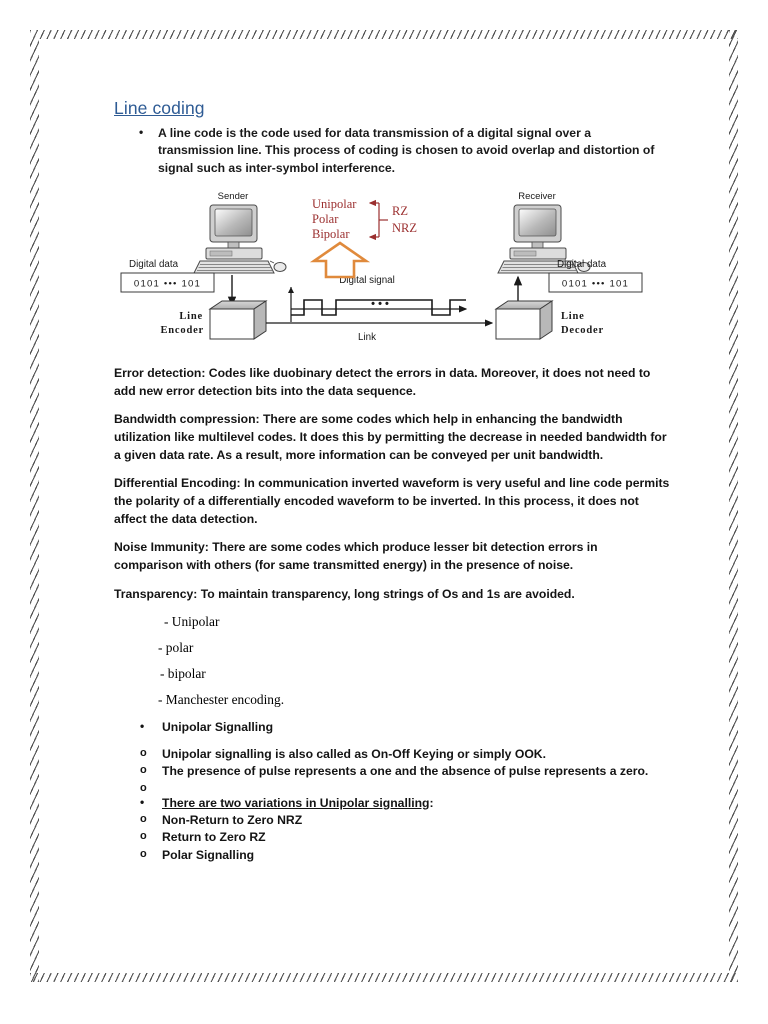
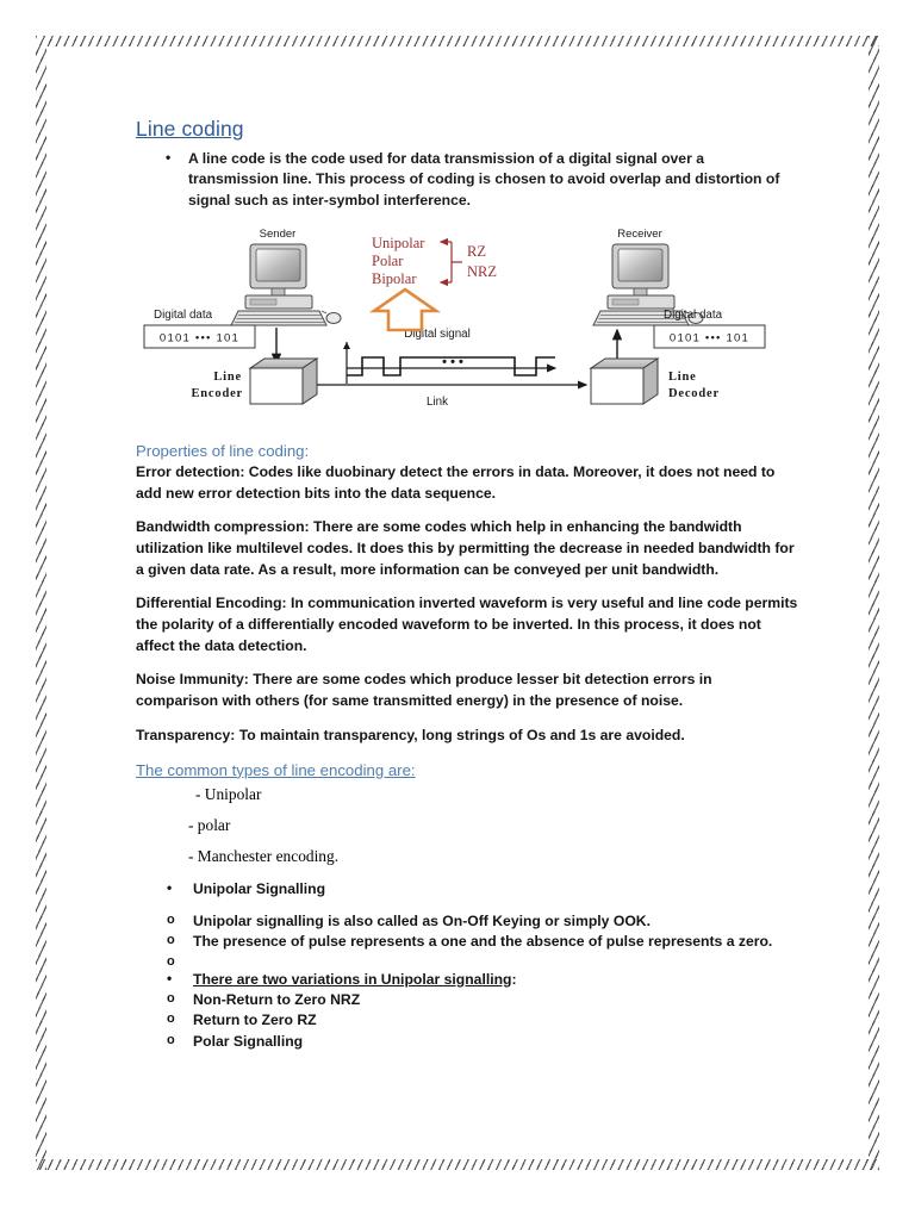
  Line coding
  A line code is the code used for data transmission of a digital signal over a transmission line. This process of coding is chosen to avoid overlap and distortion of signal such as inter-symbol interference.
  Sender
  Digital data
  0101 ••• 101
  Line
  Encoder
  Receiver
  Digital data
  0101 ••• 101
  Line
  Decoder
  Link
  Digital signal
  • • •
  Unipolar
  Polar
  Bipolar
  RZ
  NRZ
+ Properties of line coding:
  Error detection: Codes like duobinary detect the errors in data. Moreover, it does not need to add new error detection bits into the data sequence.
  Bandwidth compression: There are some codes which help in enhancing the bandwidth utilization like multilevel codes. It does this by permitting the decrease in needed bandwidth for a given data rate. As a result, more information can be conveyed per unit bandwidth.
  Differential Encoding: In communication inverted waveform is very useful and line code permits the polarity of a differentially encoded waveform to be inverted. In this process, it does not affect the data detection.
  Noise Immunity: There are some codes which produce lesser bit detection errors in comparison with others (for same transmitted energy) in the presence of noise.
  Transparency: To maintain transparency, long strings of Os and 1s are avoided.
+ The common types of line encoding are:
  - Unipolar
  - polar
- - bipolar
  - Manchester encoding.
  •
  Unipolar Signalling
  o
  Unipolar signalling is also called as On-Off Keying or simply OOK.
  o
  The presence of pulse represents a one and the absence of pulse represents a zero.
  o
  •
  There are two variations in Unipolar signalling:
  o
  Non-Return to Zero NRZ
  o
  Return to Zero RZ
  o
  Polar Signalling
